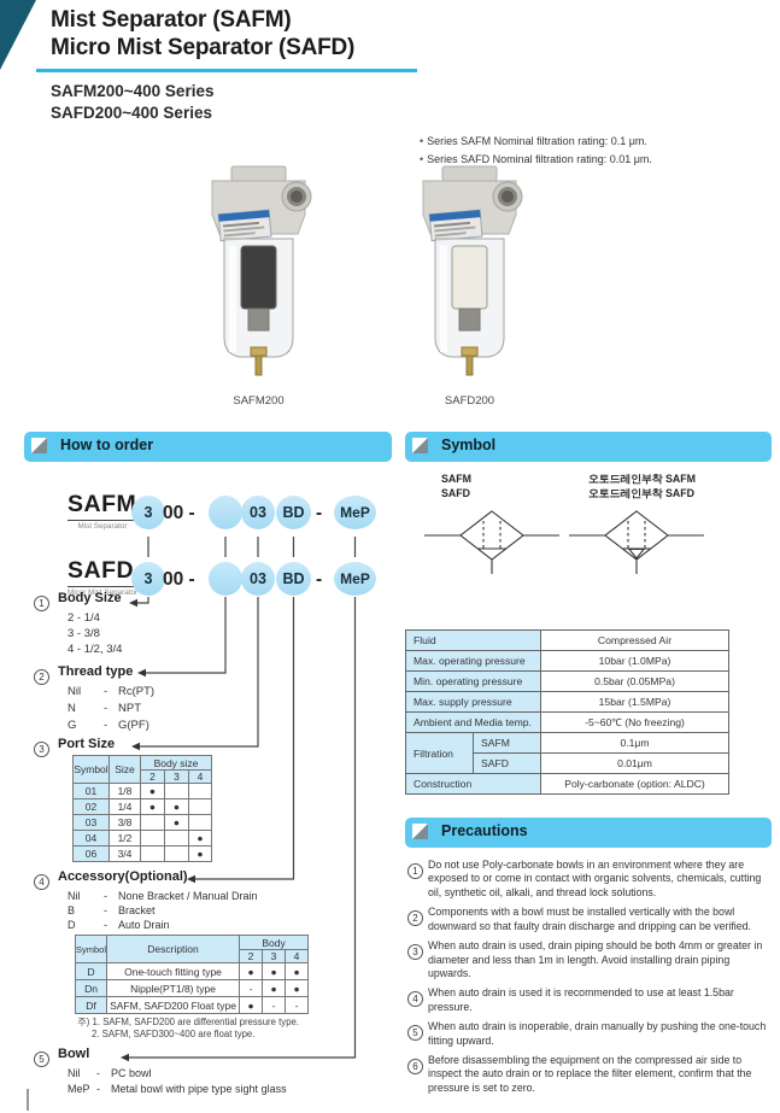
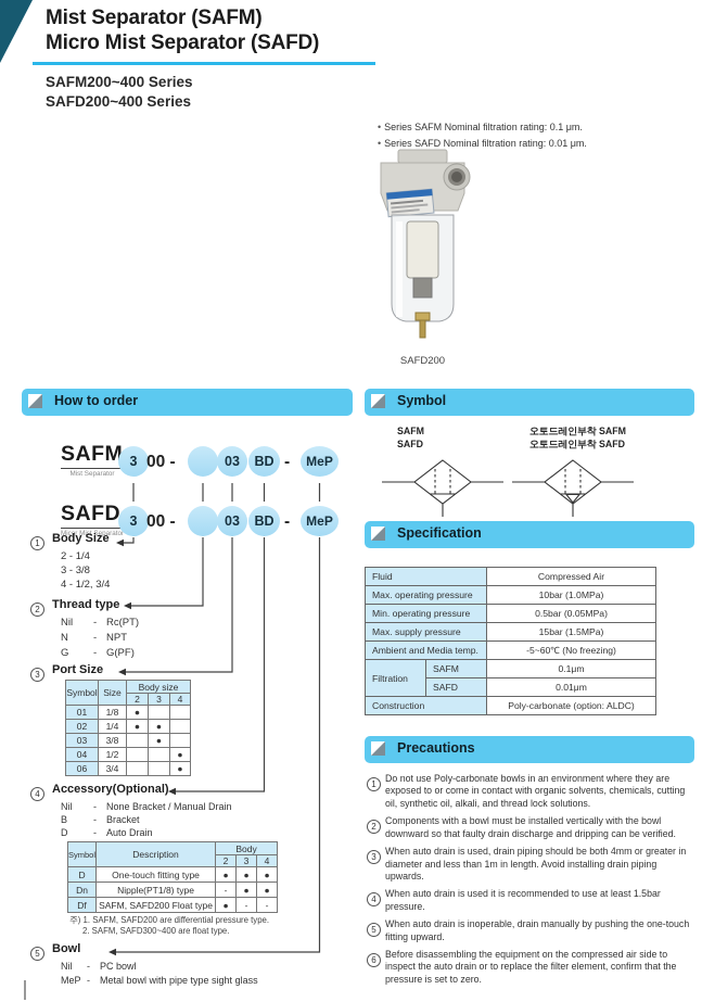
  Mist Separator (SAFM)
  Micro Mist Separator (SAFD)
  SAFM200~400 Series
  SAFD200~400 Series
  • Series SAFM Nominal filtration rating: 0.1 μm.
  • Series SAFD Nominal filtration rating: 0.01 μm.
- SAFM200
  SAFD200
  How to order
  Symbol
  SAFM
  3
  00 -
  03
  BD
  -
  MeP
  SAFD
  3
  00 -
  03
  BD
  -
  MeP
  1
  Body Size
  2 - 1/4
  3 - 3/8
  4 - 1/2, 3/4
  2
  Thread type
  Nil - Rc(PT)
  N - NPT
  G - G(PF)
  3
  Port Size
  Symbol	Size	Body size
  2	3	4
  01	1/8	●
  02	1/4	●	●
  03	3/8		●
  04	1/2			●
  06	3/4			●
  4
  Accessory(Optional)
  Nil - None Bracket / Manual Drain
  B - Bracket
  D - Auto Drain
  Symbol	Description	Body
  2	3	4
  D	One-touch fitting type	●	●	●
  Dn	Nipple(PT1/8) type	-	●	●
  Df	SAFM, SAFD200 Float type	●	-	-
  주) 1. SAFM, SAFD200 are differential pressure type.
  2. SAFM, SAFD300~400 are float type.
  5
  Bowl
  Nil - PC bowl
  MeP - Metal bowl with pipe type sight glass
  SAFM
  SAFD
  오토드레인부착 SAFM
  오토드레인부착 SAFD
+ Specification
  Fluid	Compressed Air
  Max. operating pressure	10bar (1.0MPa)
  Min. operating pressure	0.5bar (0.05MPa)
  Max. supply pressure	15bar (1.5MPa)
  Ambient and Media temp.	-5~60℃ (No freezing)
  Filtration	SAFM	0.1μm
  SAFD	0.01μm
  Construction	Poly-carbonate (option: ALDC)
  Precautions
  1
  Do not use Poly-carbonate bowls in an environment where they are exposed to or come in contact with organic solvents, chemicals, cutting oil, synthetic oil, alkali, and thread lock solutions.
  2
  Components with a bowl must be installed vertically with the bowl downward so that faulty drain discharge and dripping can be verified.
  3
  When auto drain is used, drain piping should be both 4mm or greater in diameter and less than 1m in length. Avoid installing drain piping upwards.
  4
  When auto drain is used it is recommended to use at least 1.5bar pressure.
  5
  When auto drain is inoperable, drain manually by pushing the one-touch fitting upward.
  6
  Before disassembling the equipment on the compressed air side to inspect the auto drain or to replace the filter element, confirm that the pressure is set to zero.
